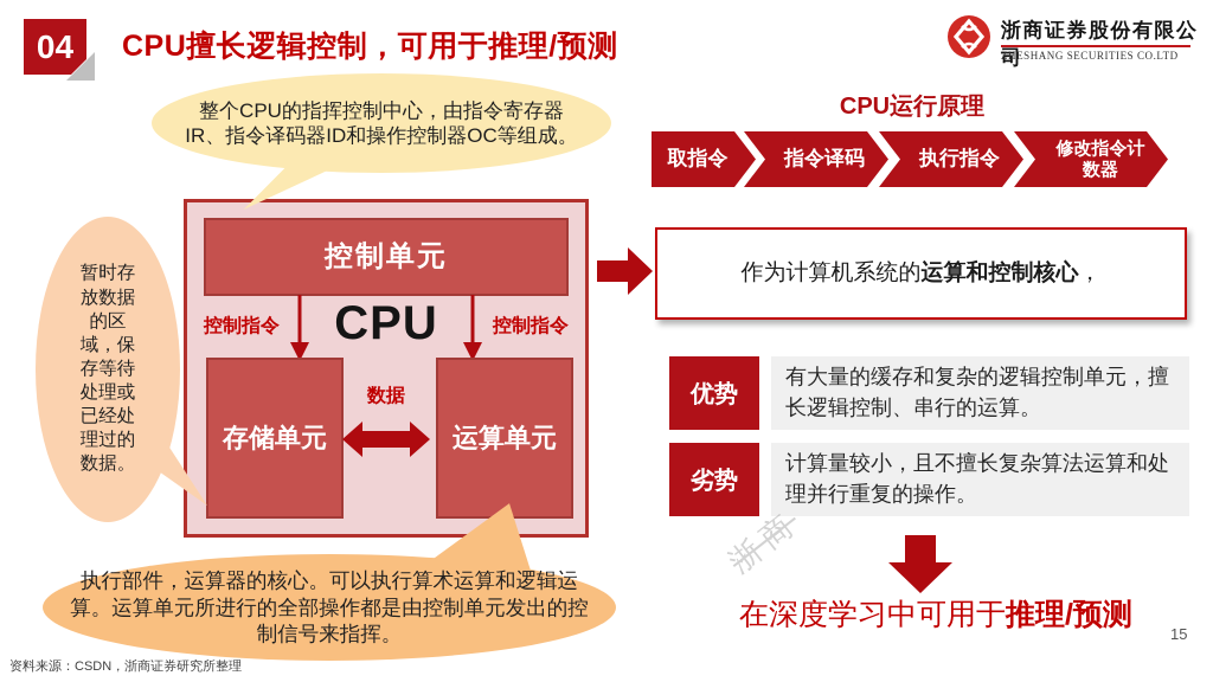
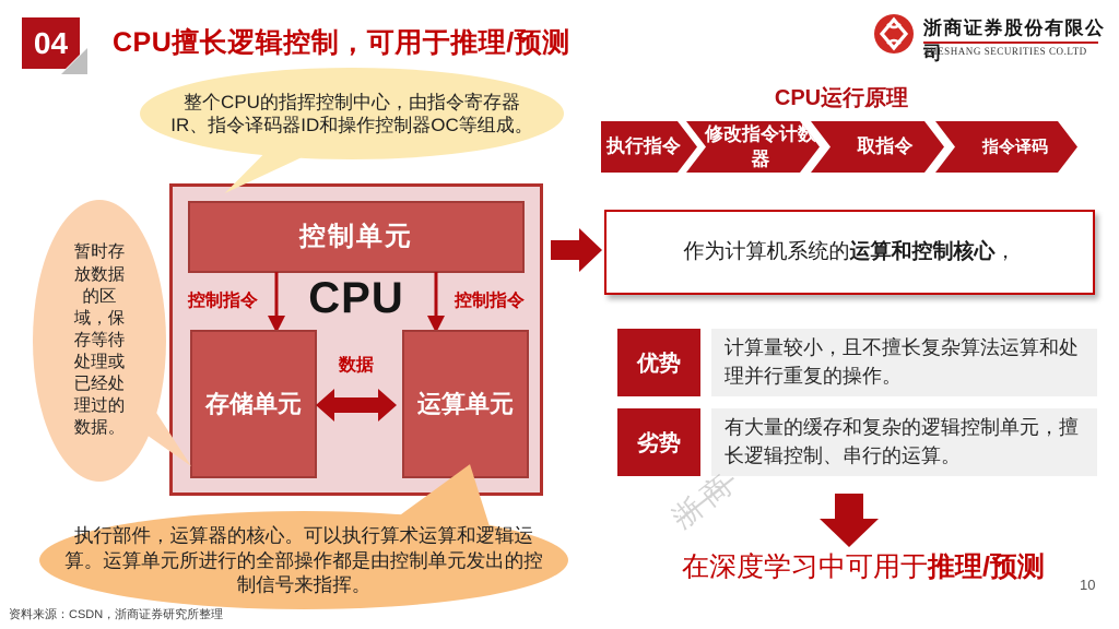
  04
  CPU擅长逻辑控制，可用于推理/预测
  浙商证券股份有限公司
  ZHESHANG SECURITIES CO.LTD
  控制单元
  CPU
  控制指令
  控制指令
  存储单元
  运算单元
  数据
  整个CPU的指挥控制中心，由指令寄存器IR、指令译码器ID和操作控制器OC等组成。
  暂时存放数据的区域，保存等待处理或已经处理过的数据。
  执行部件，运算器的核心。可以执行算术运算和逻辑运算。运算单元所进行的全部操作都是由控制单元发出的控制信号来指挥。
  CPU运行原理
- 取指令
+ 执行指令
- 指令译码
+ 修改指令计数器
- 执行指令
+ 取指令
- 修改指令计数器
+ 指令译码
  作为计算机系统的运算和控制核心，
  优势
- 有大量的缓存和复杂的逻辑控制单元，擅长逻辑控制、串行的运算。
+ 计算量较小，且不擅长复杂算法运算和处理并行重复的操作。
  劣势
- 计算量较小，且不擅长复杂算法运算和处理并行重复的操作。
+ 有大量的缓存和复杂的逻辑控制单元，擅长逻辑控制、串行的运算。
  在深度学习中可用于推理/预测
- 15
+ 10
  资料来源：CSDN，浙商证券研究所整理
